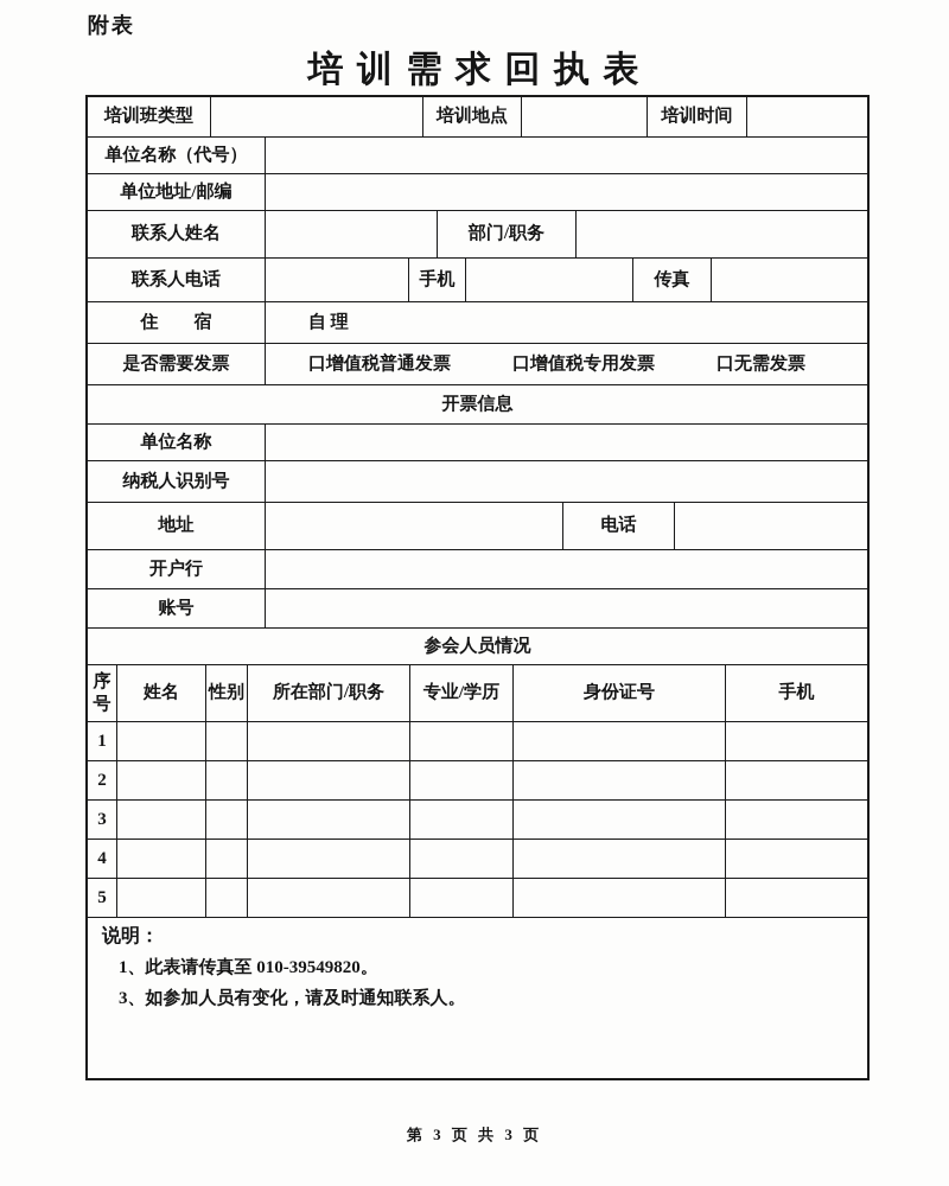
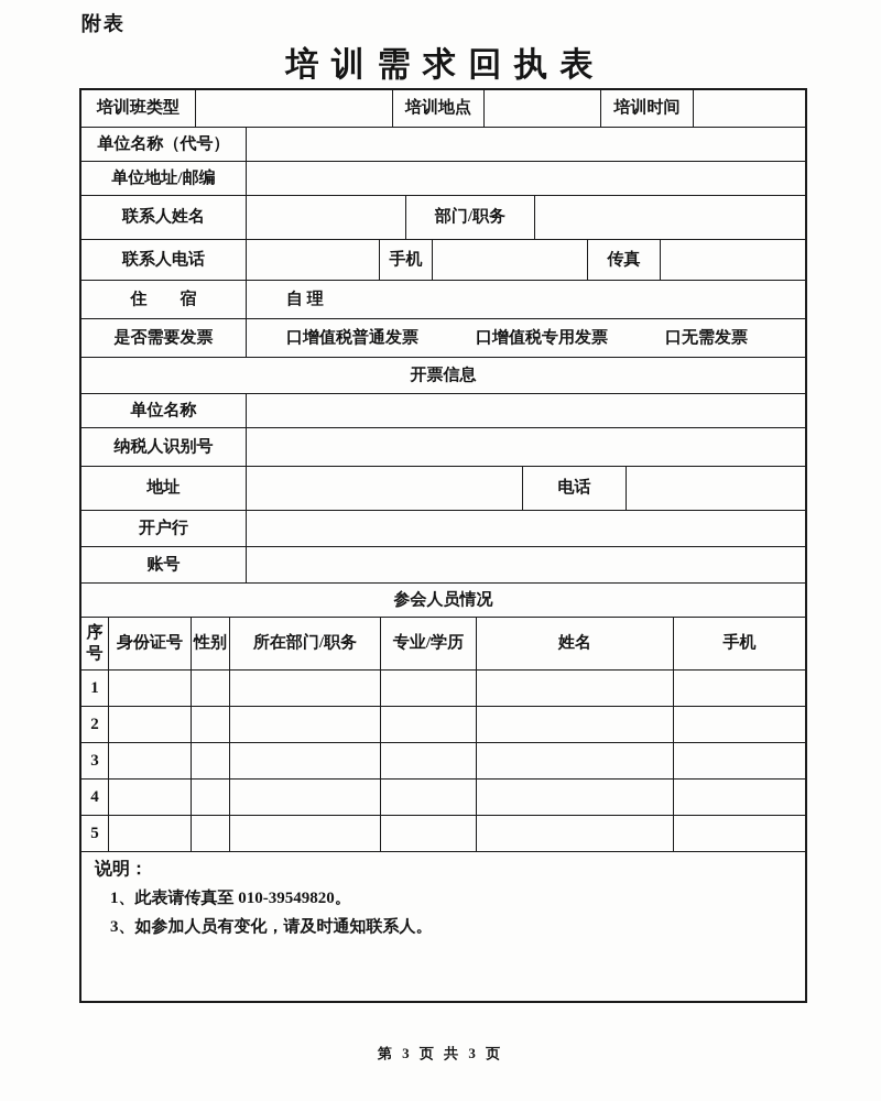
  附表
  培 训 需 求 回 执 表
  培训班类型
  培训地点
  培训时间
  单位名称（代号）
  单位地址/邮编
  联系人姓名
  部门/职务
  联系人电话
  手机
  传真
  住 宿
  自 理
  是否需要发票
  口增值税普通发票
  口增值税专用发票
  口无需发票
  开票信息
  单位名称
  纳税人识别号
  地址
  电话
  开户行
  账号
  参会人员情况
  序号
- 姓名
+ 身份证号
  性别
  所在部门/职务
  专业/学历
- 身份证号
+ 姓名
  手机
  1
  2
  3
  4
  5
  说明：
  1、此表请传真至 010-39549820。
  3、如参加人员有变化，请及时通知联系人。
  第 3 页 共 3 页
